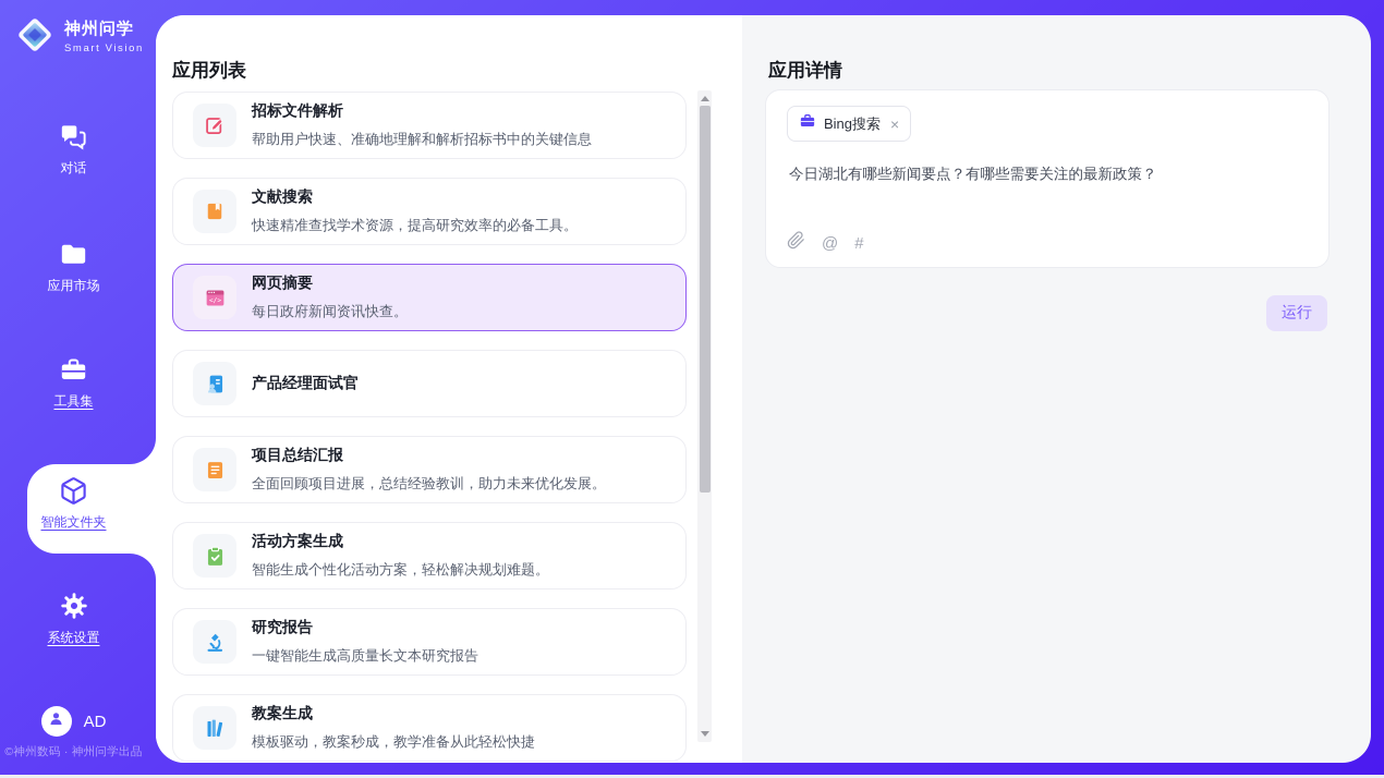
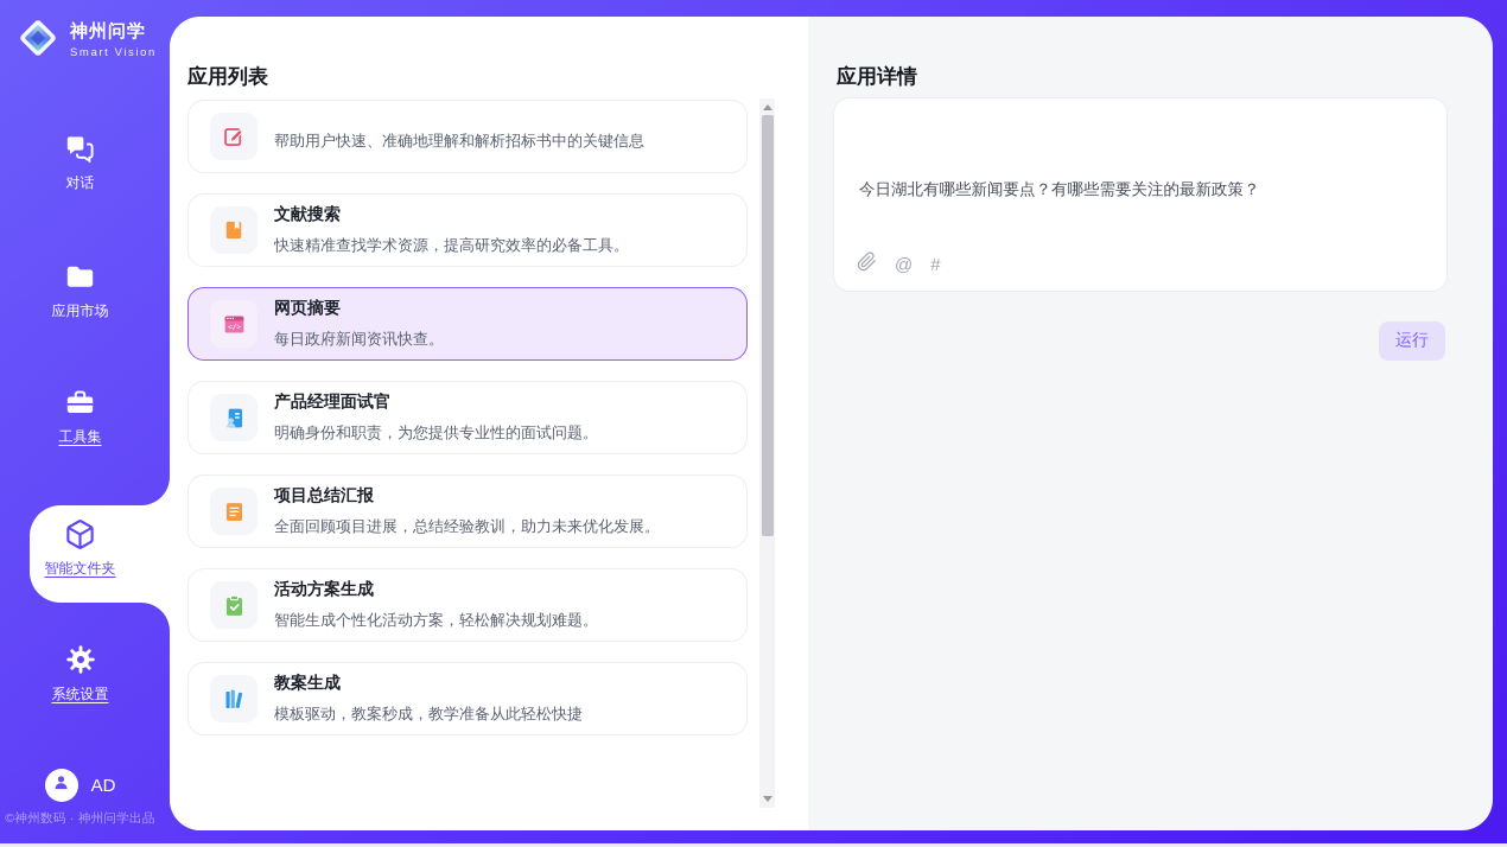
  神州问学
  Smart Vision
  对话
  应用市场
  工具集
  智能文件夹
  系统设置
  AD
  ©神州数码 · 神州问学出品
  应用列表
- 招标文件解析
  帮助用户快速、准确地理解和解析招标书中的关键信息
  文献搜索
  快速精准查找学术资源，提高研究效率的必备工具。
  网页摘要
  每日政府新闻资讯快查。
  产品经理面试官
+ 明确身份和职责，为您提供专业性的面试问题。
  项目总结汇报
  全面回顾项目进展，总结经验教训，助力未来优化发展。
  活动方案生成
  智能生成个性化活动方案，轻松解决规划难题。
- 研究报告
- 一键智能生成高质量长文本研究报告
  教案生成
  模板驱动，教案秒成，教学准备从此轻松快捷
  应用详情
- Bing搜索
- ×
  今日湖北有哪些新闻要点？有哪些需要关注的最新政策？
  @
  #
  运行
